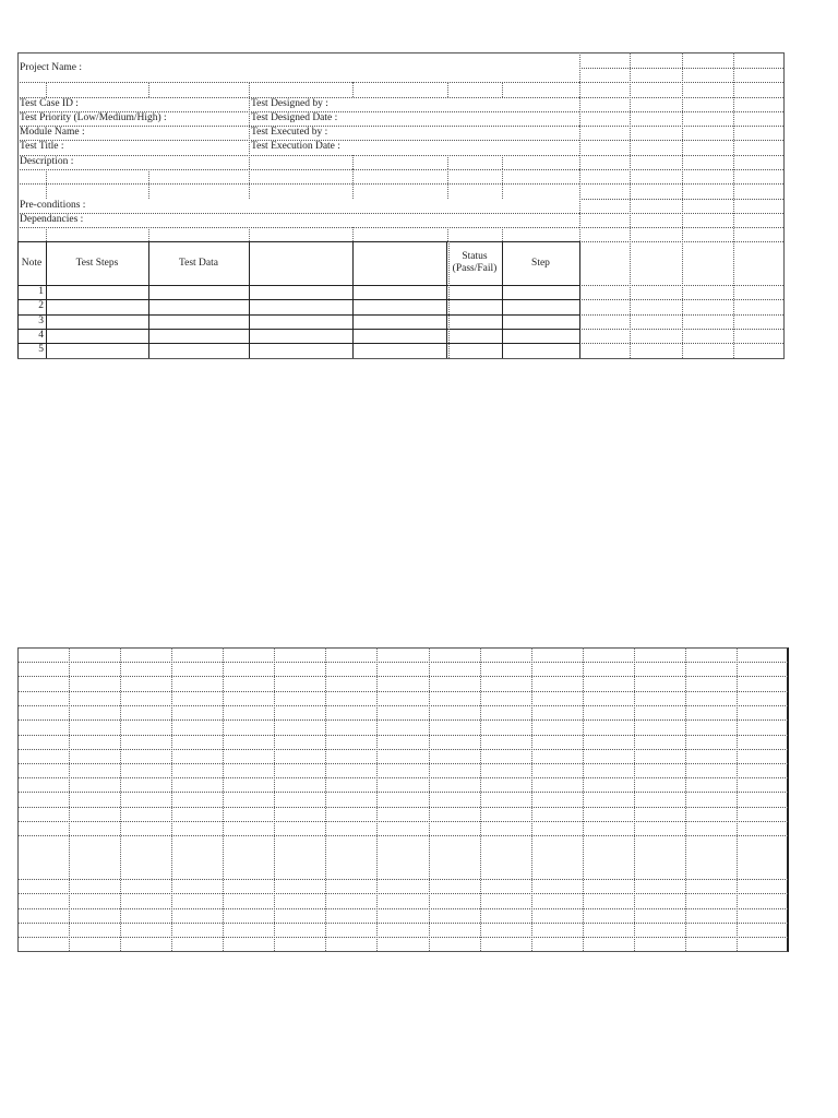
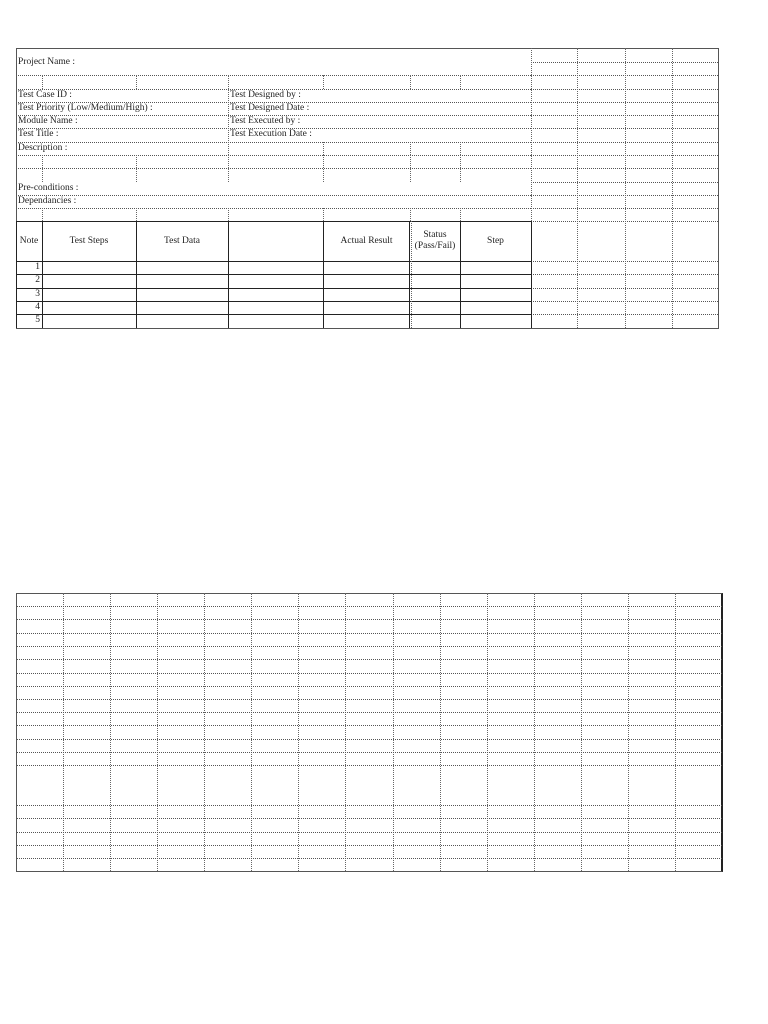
  Project Name :
  Test Case ID :
  Test Priority (Low/Medium/High) :
  Module Name :
  Test Title :
  Description :
  Pre-conditions :
  Dependancies :
  Test Designed by :
  Test Designed Date :
  Test Executed by :
  Test Execution Date :
  Note
  Test Steps
  Test Data
+ Actual Result
  Status
  (Pass/Fail)
  Step
  1
  2
  3
  4
  5
